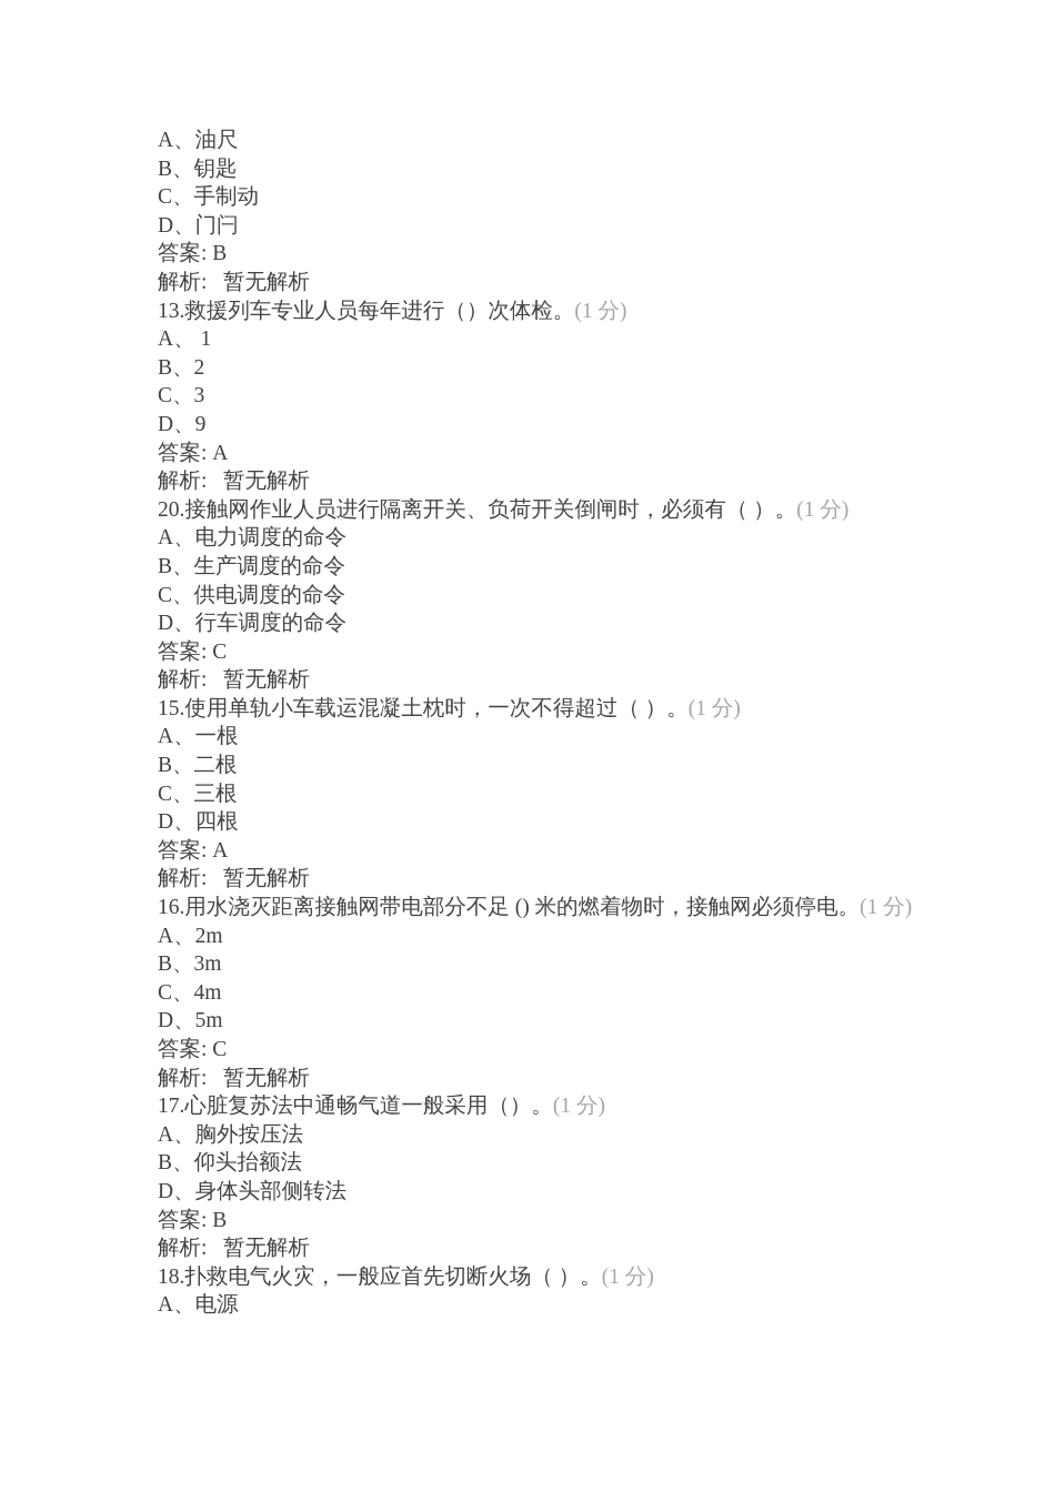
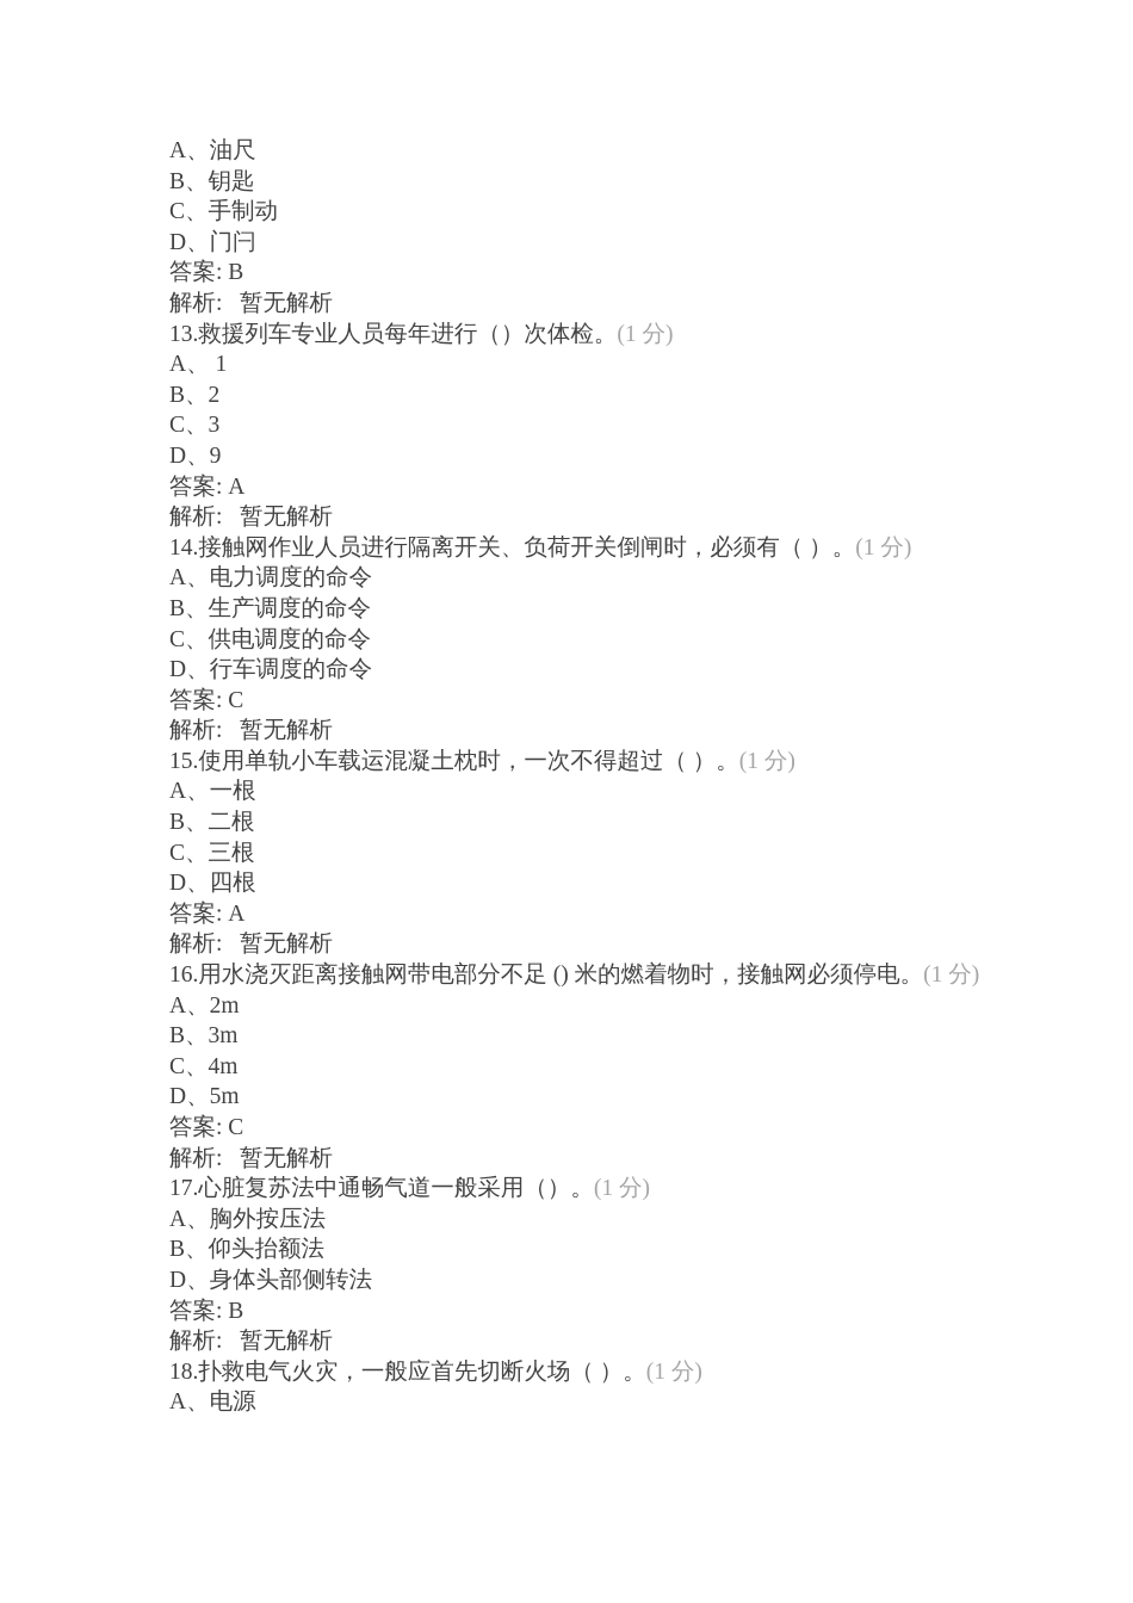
  A、油尺
  B、钥匙
  C、手制动
  D、门闩
  答案: B
  解析: 暂无解析
  13.救援列车专业人员每年进行（）次体检。(1 分)
  A、 1
  B、2
  C、3
  D、9
  答案: A
  解析: 暂无解析
- 20.接触网作业人员进行隔离开关、负荷开关倒闸时，必须有（ ）。(1 分)
+ 14.接触网作业人员进行隔离开关、负荷开关倒闸时，必须有（ ）。(1 分)
  A、电力调度的命令
  B、生产调度的命令
  C、供电调度的命令
  D、行车调度的命令
  答案: C
  解析: 暂无解析
  15.使用单轨小车载运混凝土枕时，一次不得超过（ ）。(1 分)
  A、一根
  B、二根
  C、三根
  D、四根
  答案: A
  解析: 暂无解析
  16.用水浇灭距离接触网带电部分不足 () 米的燃着物时，接触网必须停电。(1 分)
  A、2m
  B、3m
  C、4m
  D、5m
  答案: C
  解析: 暂无解析
  17.心脏复苏法中通畅气道一般采用（）。(1 分)
  A、胸外按压法
  B、仰头抬额法
  D、身体头部侧转法
  答案: B
  解析: 暂无解析
  18.扑救电气火灾，一般应首先切断火场（ ）。(1 分)
  A、电源
